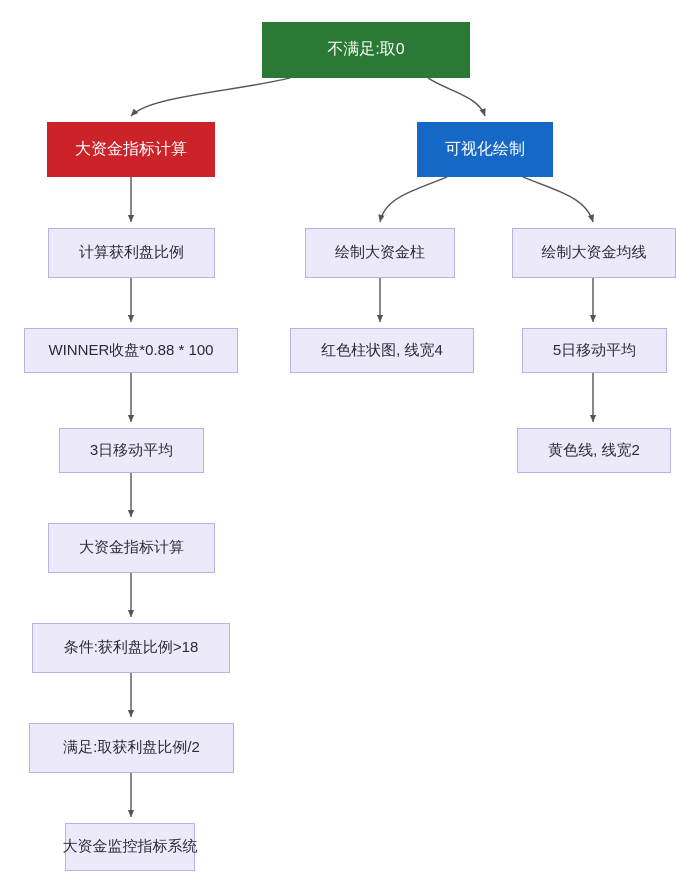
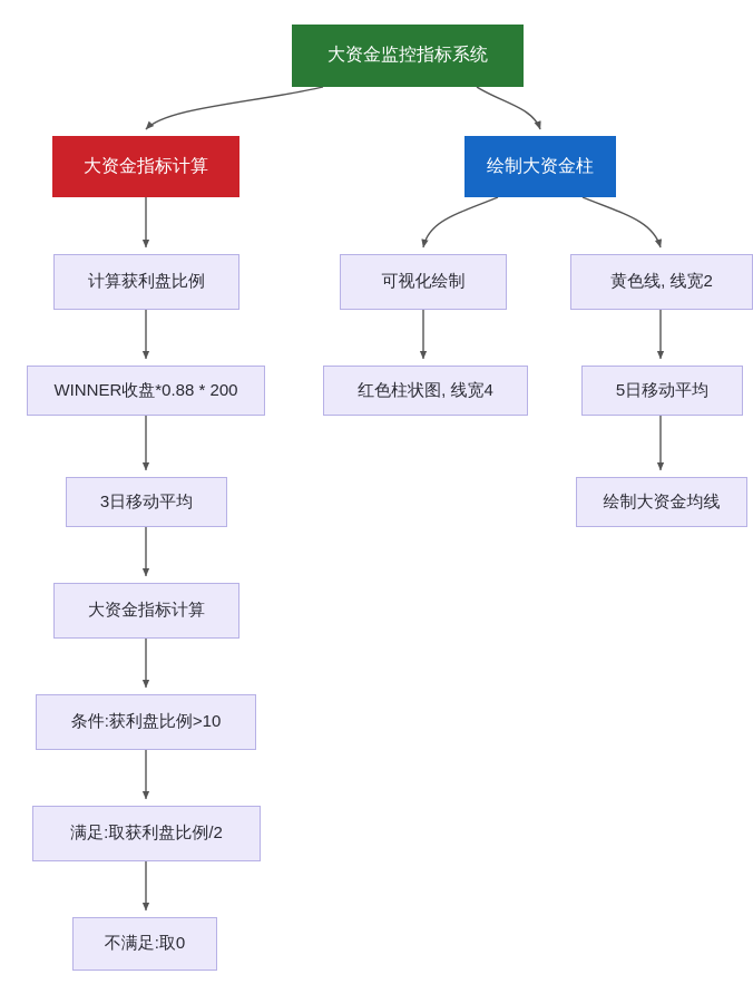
- 不满足:取0
+ 大资金监控指标系统
  大资金指标计算
- 可视化绘制
+ 绘制大资金柱
  计算获利盘比例
- WINNER收盘*0.88 * 100
+ WINNER收盘*0.88 * 200
  3日移动平均
  大资金指标计算
- 条件:获利盘比例>18
+ 条件:获利盘比例>10
  满足:取获利盘比例/2
- 大资金监控指标系统
+ 不满足:取0
- 绘制大资金柱
+ 可视化绘制
  红色柱状图, 线宽4
- 绘制大资金均线
+ 黄色线, 线宽2
  5日移动平均
- 黄色线, 线宽2
+ 绘制大资金均线
